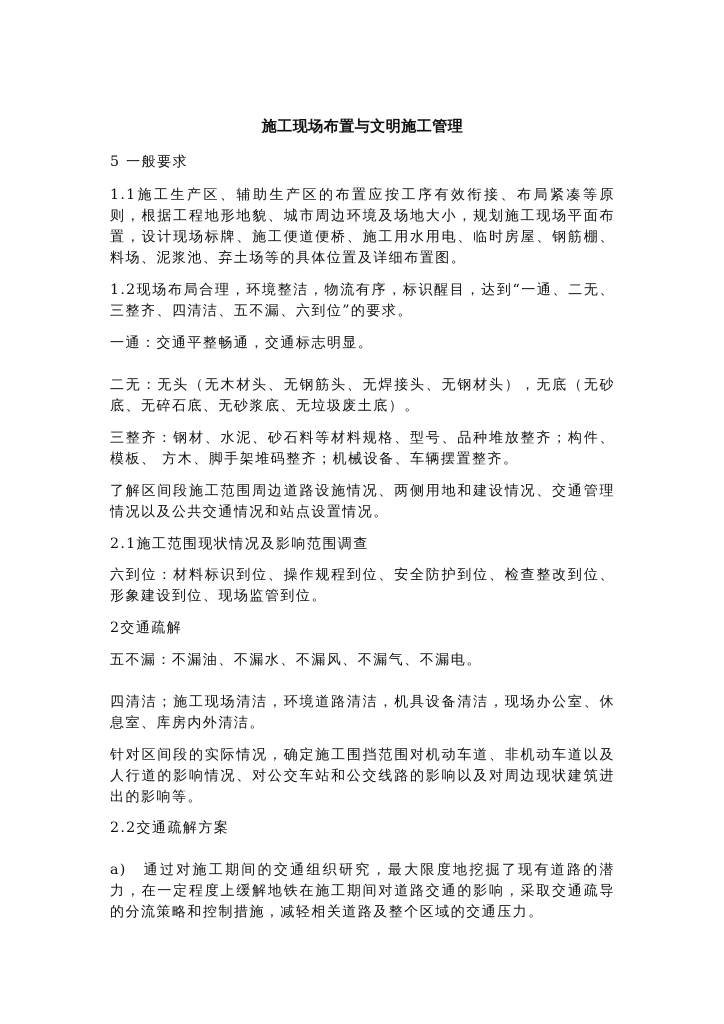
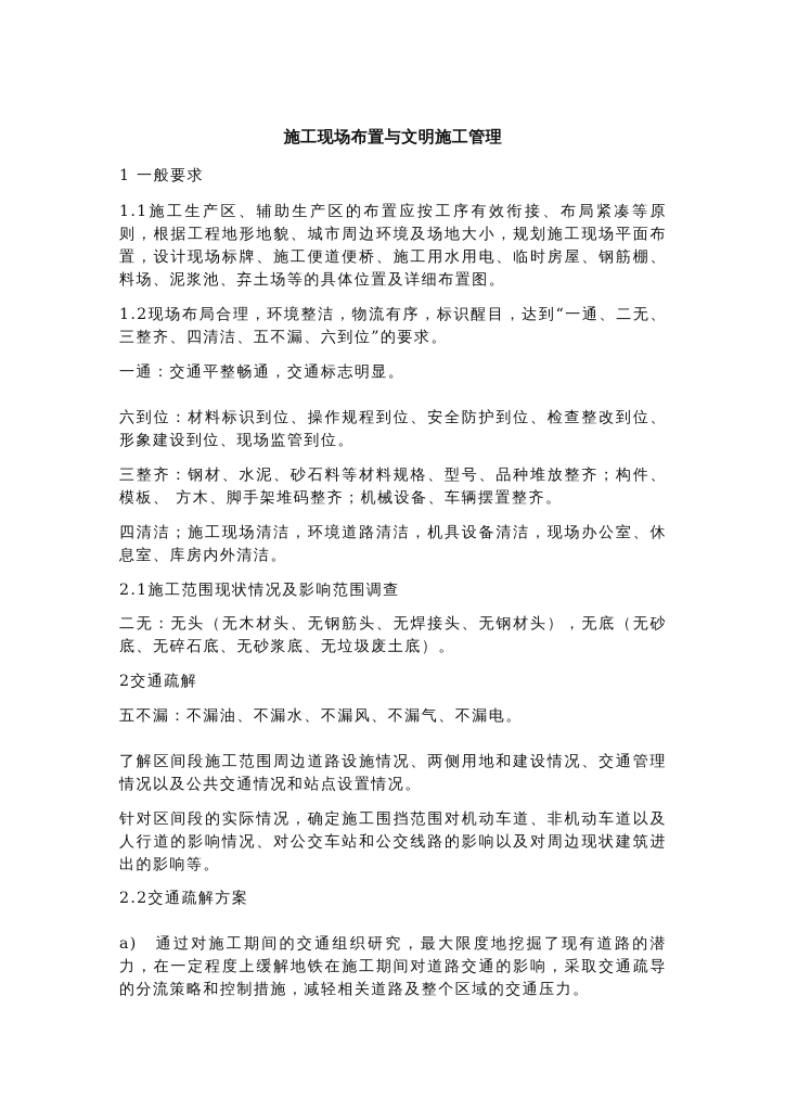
  施工现场布置与文明施工管理
- 5 一般要求
+ 1 一般要求
  1.1施工生产区、辅助生产区的布置应按工序有效衔接、布局紧凑等原则，根据工程地形地貌、城市周边环境及场地大小，规划施工现场平面布置，设计现场标牌、施工便道便桥、施工用水用电、临时房屋、钢筋棚、料场、泥浆池、弃土场等的具体位置及详细布置图。
  1.2现场布局合理，环境整洁，物流有序，标识醒目，达到“一通、二无、三整齐、四清洁、五不漏、六到位”的要求。
  一通：交通平整畅通，交通标志明显。
- 二无：无头（无木材头、无钢筋头、无焊接头、无钢材头），无底（无砂底、无碎石底、无砂浆底、无垃圾废土底）。
+ 六到位：材料标识到位、操作规程到位、安全防护到位、检查整改到位、形象建设到位、现场监管到位。
  三整齐：钢材、水泥、砂石料等材料规格、型号、品种堆放整齐；构件、模板、 方木、脚手架堆码整齐；机械设备、车辆摆置整齐。
- 了解区间段施工范围周边道路设施情况、两侧用地和建设情况、交通管理情况以及公共交通情况和站点设置情况。
+ 四清洁；施工现场清洁，环境道路清洁，机具设备清洁，现场办公室、休息室、库房内外清洁。
  2.1施工范围现状情况及影响范围调查
- 六到位：材料标识到位、操作规程到位、安全防护到位、检查整改到位、形象建设到位、现场监管到位。
+ 二无：无头（无木材头、无钢筋头、无焊接头、无钢材头），无底（无砂底、无碎石底、无砂浆底、无垃圾废土底）。
  2交通疏解
  五不漏：不漏油、不漏水、不漏风、不漏气、不漏电。
- 四清洁；施工现场清洁，环境道路清洁，机具设备清洁，现场办公室、休息室、库房内外清洁。
+ 了解区间段施工范围周边道路设施情况、两侧用地和建设情况、交通管理情况以及公共交通情况和站点设置情况。
  针对区间段的实际情况，确定施工围挡范围对机动车道、非机动车道以及人行道的影响情况、对公交车站和公交线路的影响以及对周边现状建筑进出的影响等。
  2.2交通疏解方案
  a) 通过对施工期间的交通组织研究，最大限度地挖掘了现有道路的潜力，在一定程度上缓解地铁在施工期间对道路交通的影响，采取交通疏导的分流策略和控制措施，减轻相关道路及整个区域的交通压力。
